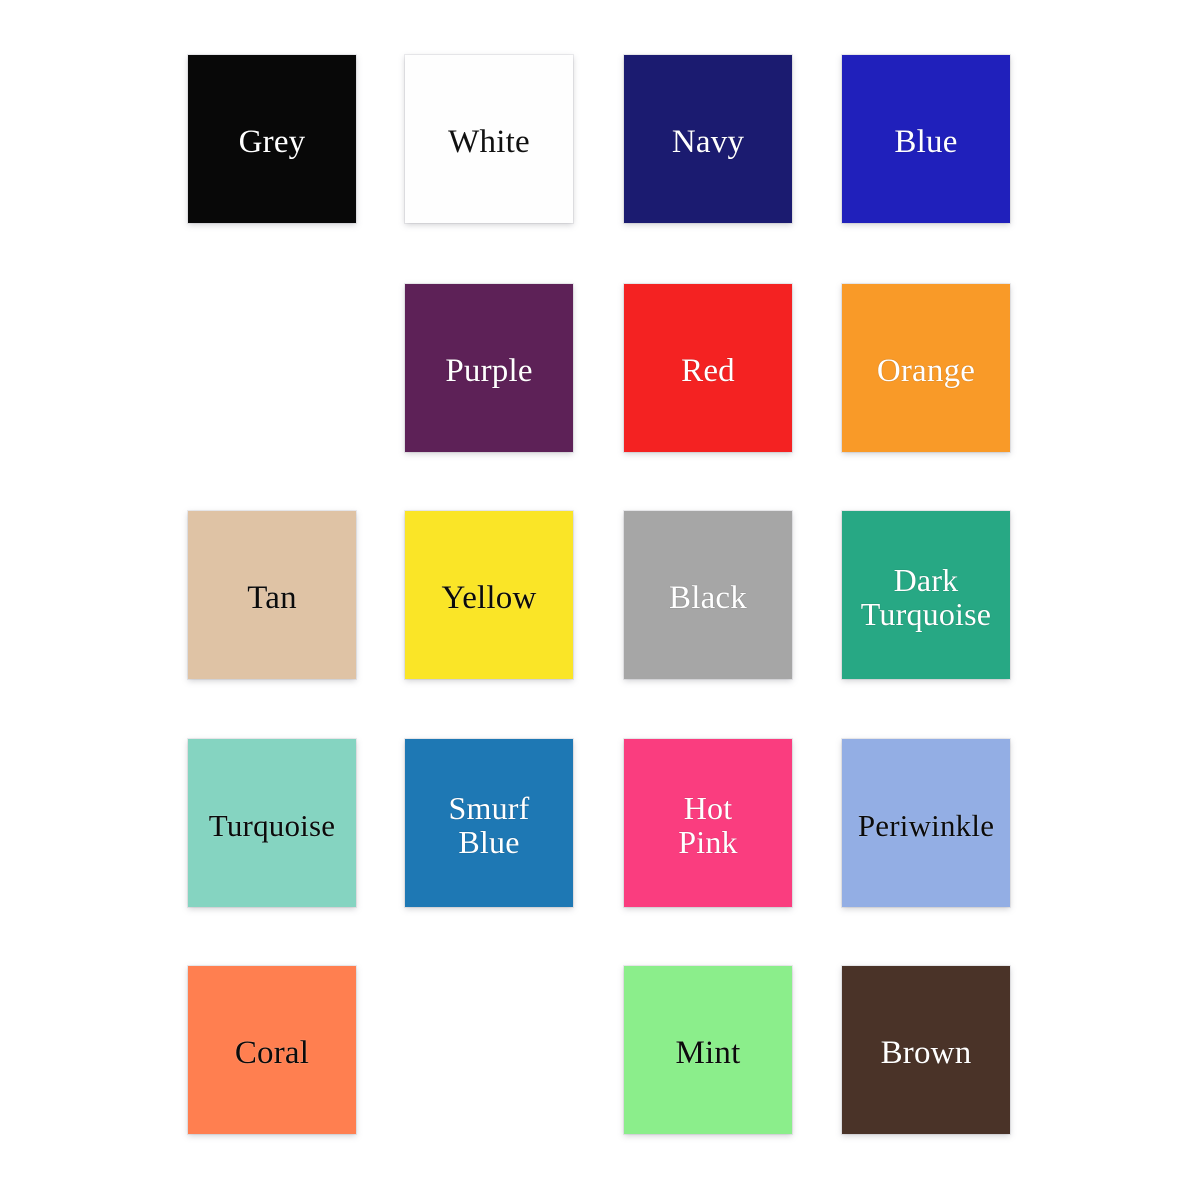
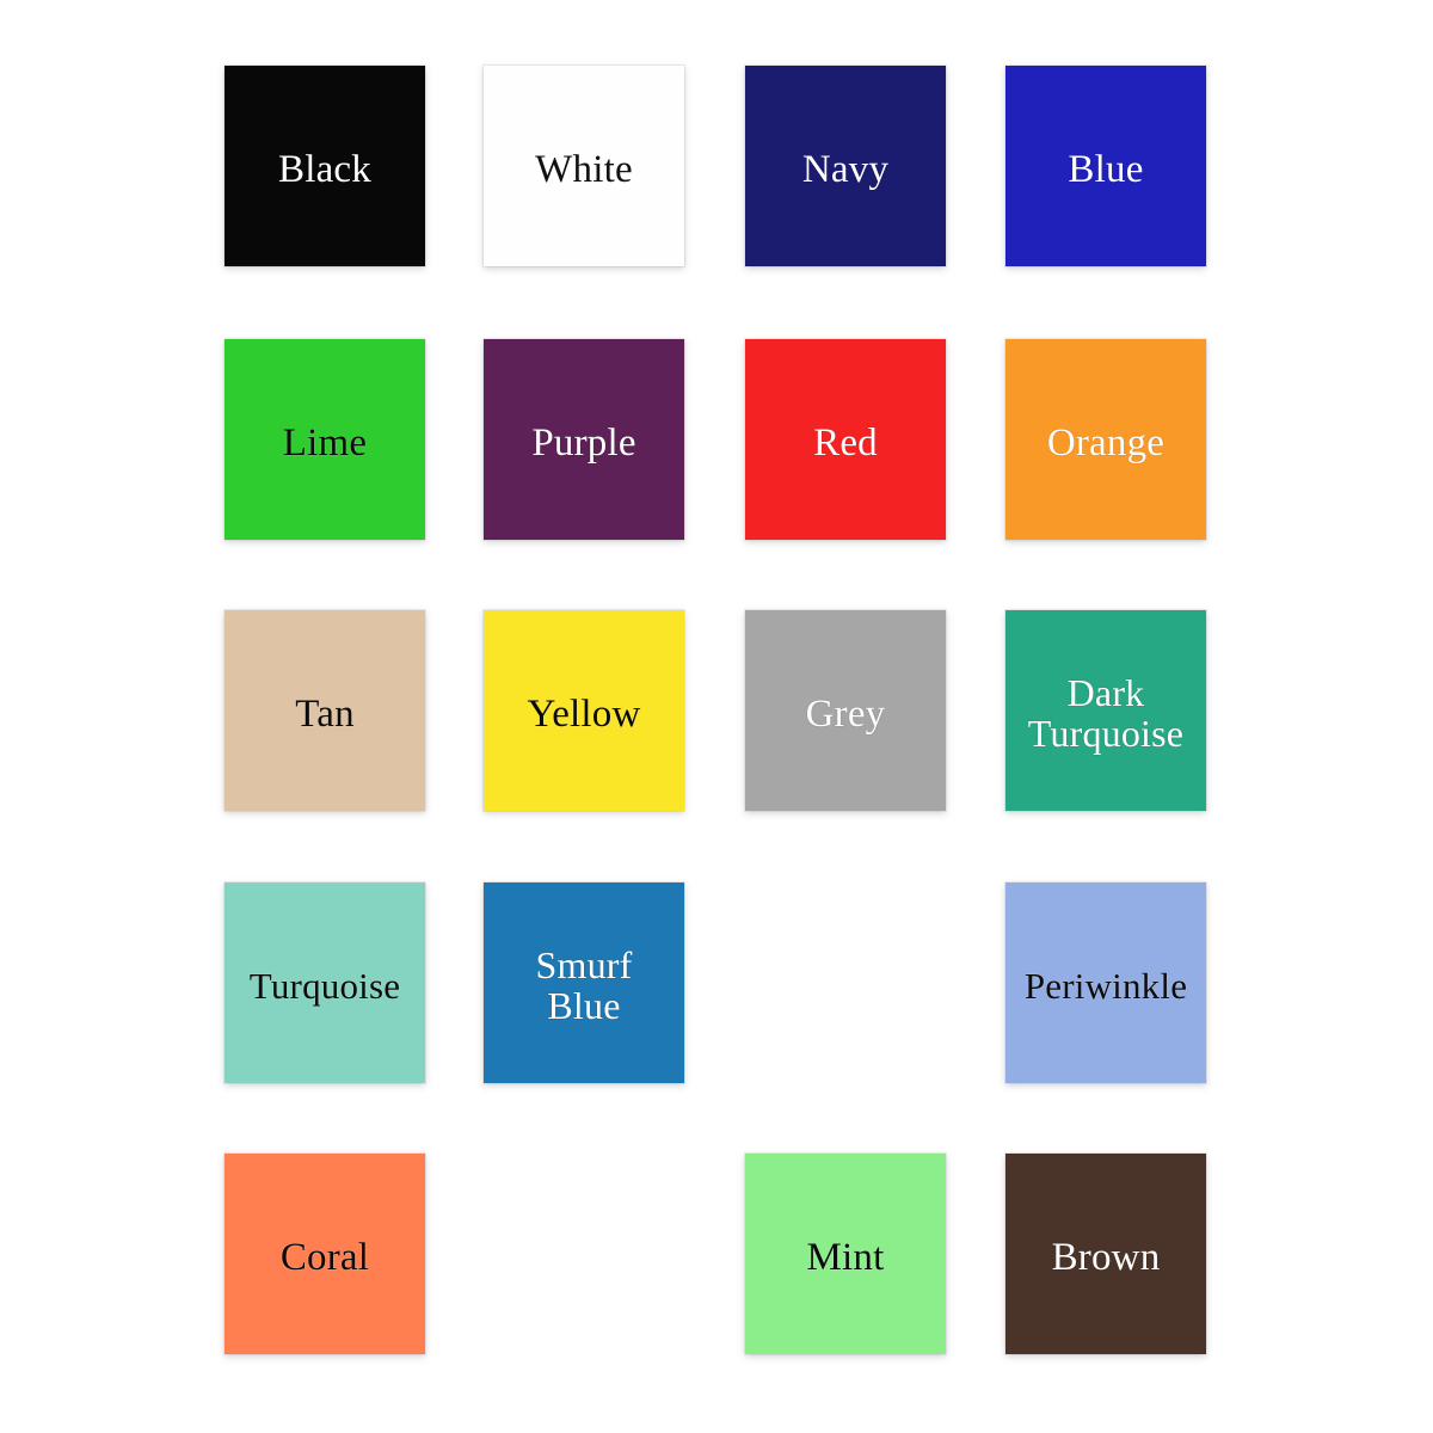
- Grey
+ Black
  White
  Navy
  Blue
+ Lime
  Purple
  Red
  Orange
  Tan
  Yellow
- Black
+ Grey
  Dark
  Turquoise
  Turquoise
  Smurf
  Blue
- Hot
- Pink
  Periwinkle
  Coral
  Mint
  Brown
